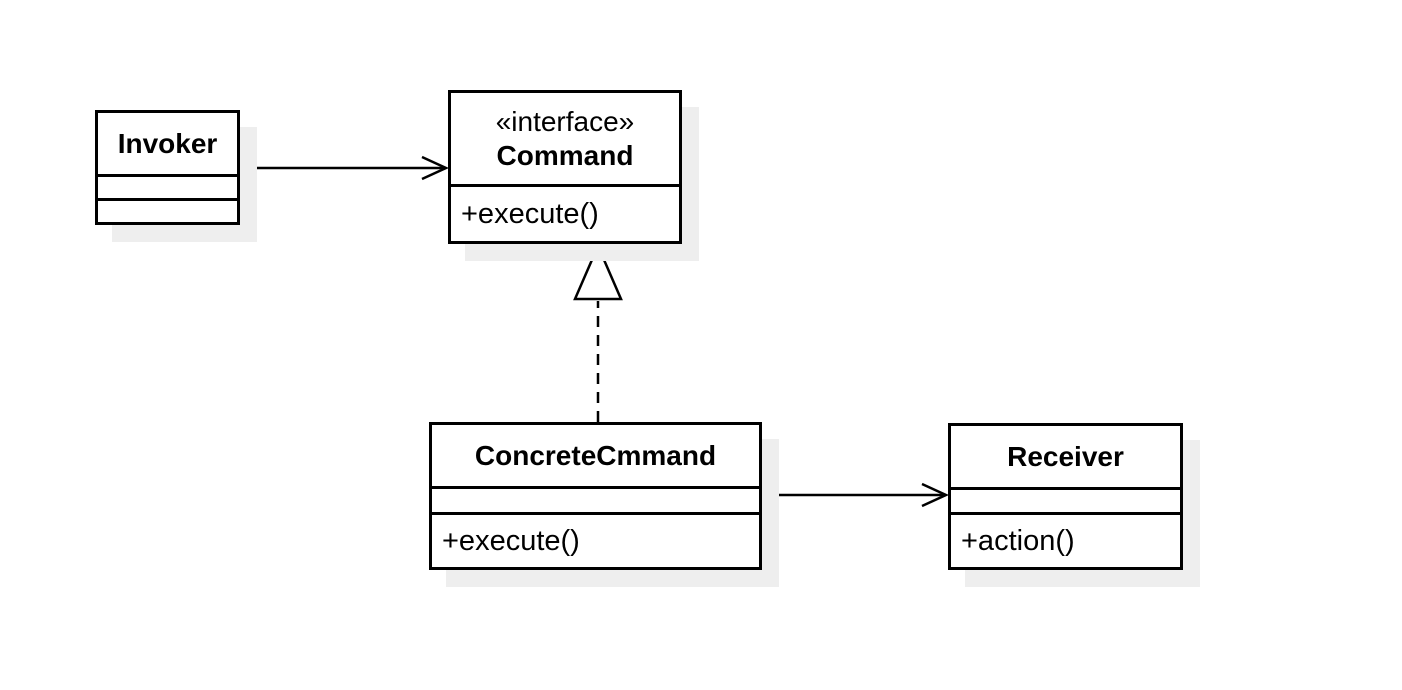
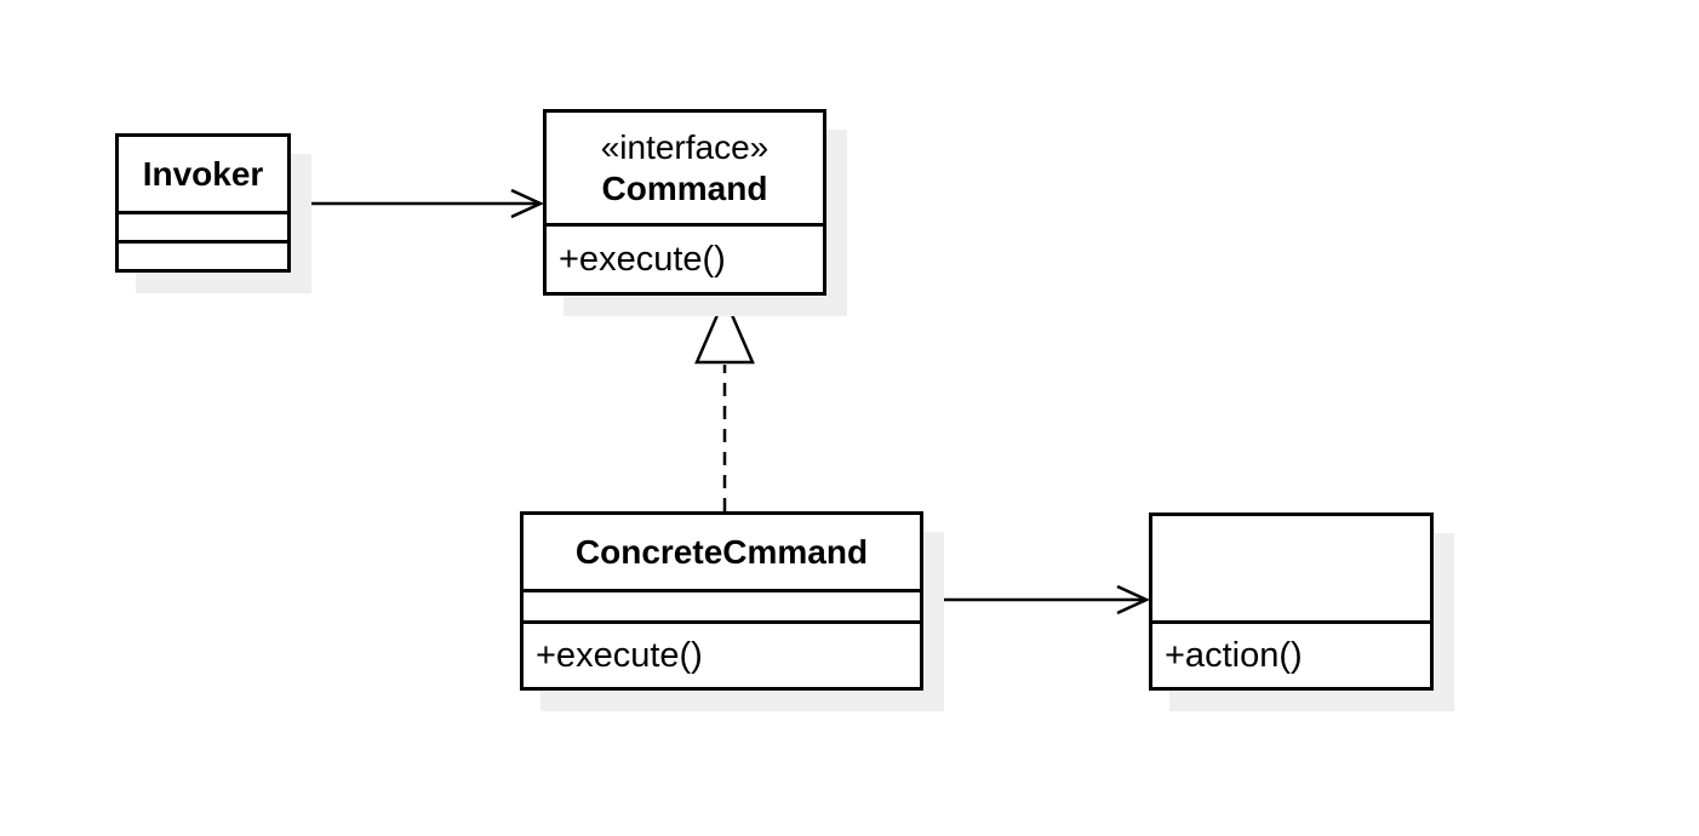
  Invoker
  «interface»
  Command
  +execute()
  ConcreteCmmand
  +execute()
- Receiver
  +action()
